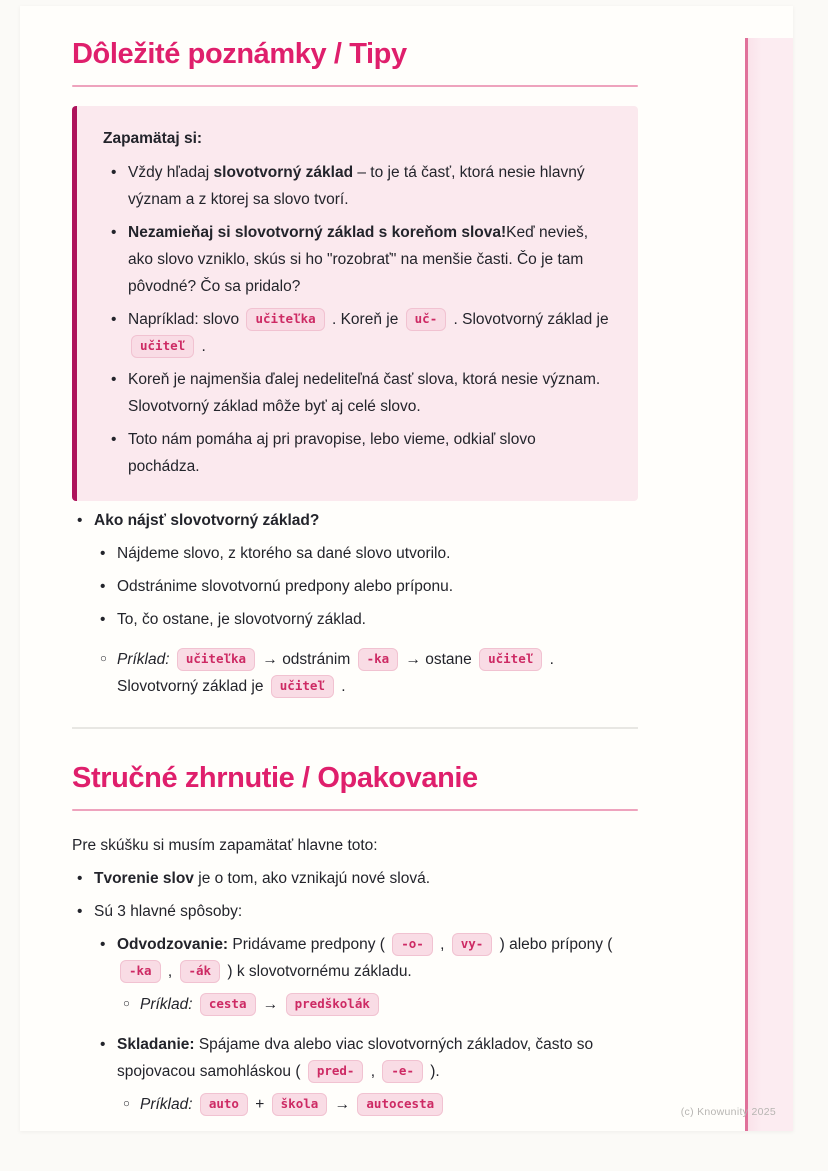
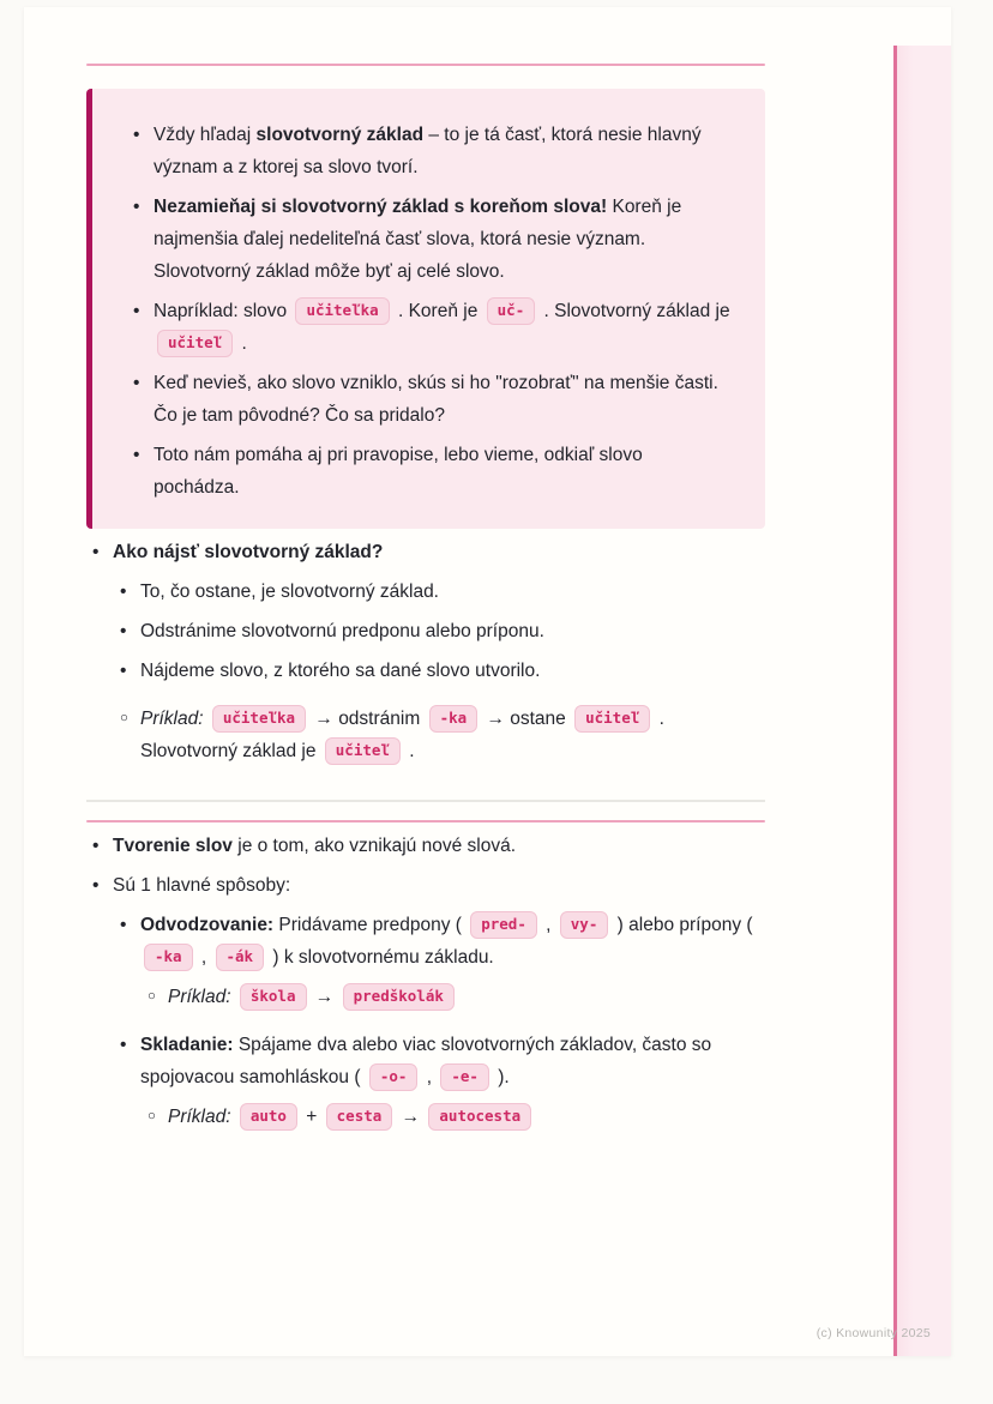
- Dôležité poznámky / Tipy
- Zapamätaj si:
  •
  Vždy hľadaj slovotvorný základ – to je tá časť, ktorá nesie hlavný význam a z ktorej sa slovo tvorí.
  •
- Nezamieňaj si slovotvorný základ s koreňom slova!Keď nevieš, ako slovo vzniklo, skús si ho "rozobrať" na menšie časti. Čo je tam pôvodné? Čo sa pridalo?
+ Nezamieňaj si slovotvorný základ s koreňom slova! Koreň je najmenšia ďalej nedeliteľná časť slova, ktorá nesie význam. Slovotvorný základ môže byť aj celé slovo.
  •
  Napríklad: slovo učiteľka . Koreň je uč- . Slovotvorný základ je učiteľ .
  •
- Koreň je najmenšia ďalej nedeliteľná časť slova, ktorá nesie význam. Slovotvorný základ môže byť aj celé slovo.
+ Keď nevieš, ako slovo vzniklo, skús si ho "rozobrať" na menšie časti. Čo je tam pôvodné? Čo sa pridalo?
  •
  Toto nám pomáha aj pri pravopise, lebo vieme, odkiaľ slovo pochádza.
  •
  Ako nájsť slovotvorný základ?
  •
- Nájdeme slovo, z ktorého sa dané slovo utvorilo.
+ To, čo ostane, je slovotvorný základ.
  •
- Odstránime slovotvornú predpony alebo príponu.
+ Odstránime slovotvornú predponu alebo príponu.
  •
- To, čo ostane, je slovotvorný základ.
+ Nájdeme slovo, z ktorého sa dané slovo utvorilo.
  ○
  Príklad: učiteľka → odstránim -ka → ostane učiteľ . Slovotvorný základ je učiteľ .
- Stručné zhrnutie / Opakovanie
- Pre skúšku si musím zapamätať hlavne toto:
  •
  Tvorenie slov je o tom, ako vznikajú nové slová.
  •
- Sú 3 hlavné spôsoby:
+ Sú 1 hlavné spôsoby:
  •
- Odvodzovanie: Pridávame predpony ( -o- , vy- ) alebo prípony ( -ka , -ák ) k slovotvornému základu.
+ Odvodzovanie: Pridávame predpony ( pred- , vy- ) alebo prípony ( -ka , -ák ) k slovotvornému základu.
  ○
- Príklad: cesta → predškolák
+ Príklad: škola → predškolák
  •
- Skladanie: Spájame dva alebo viac slovotvorných základov, často so spojovacou samohláskou ( pred- , -e- ).
+ Skladanie: Spájame dva alebo viac slovotvorných základov, často so spojovacou samohláskou ( -o- , -e- ).
  ○
- Príklad: auto + škola → autocesta
+ Príklad: auto + cesta → autocesta
  (c) Knowunity 2025
